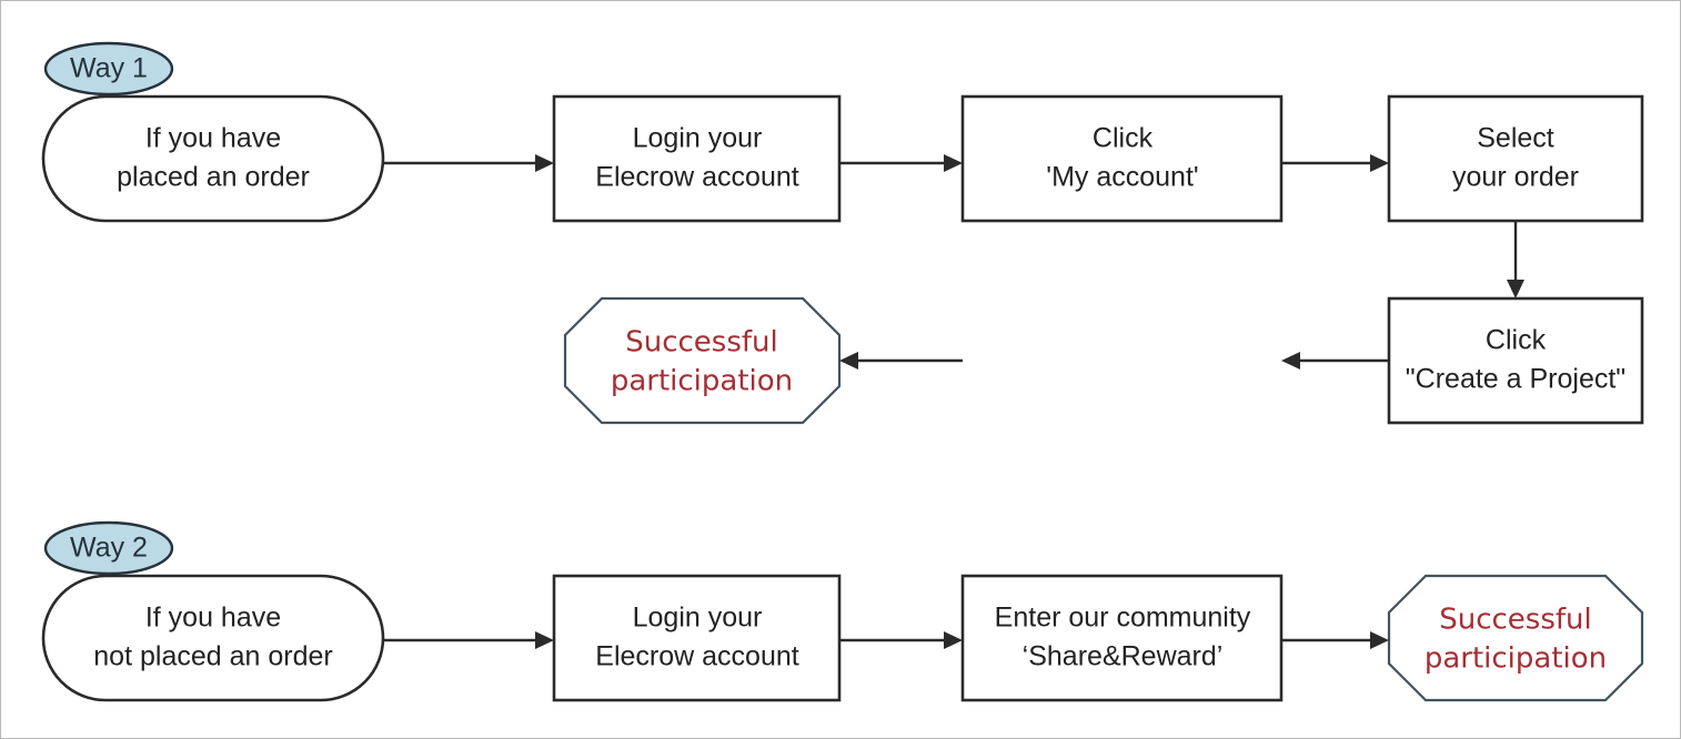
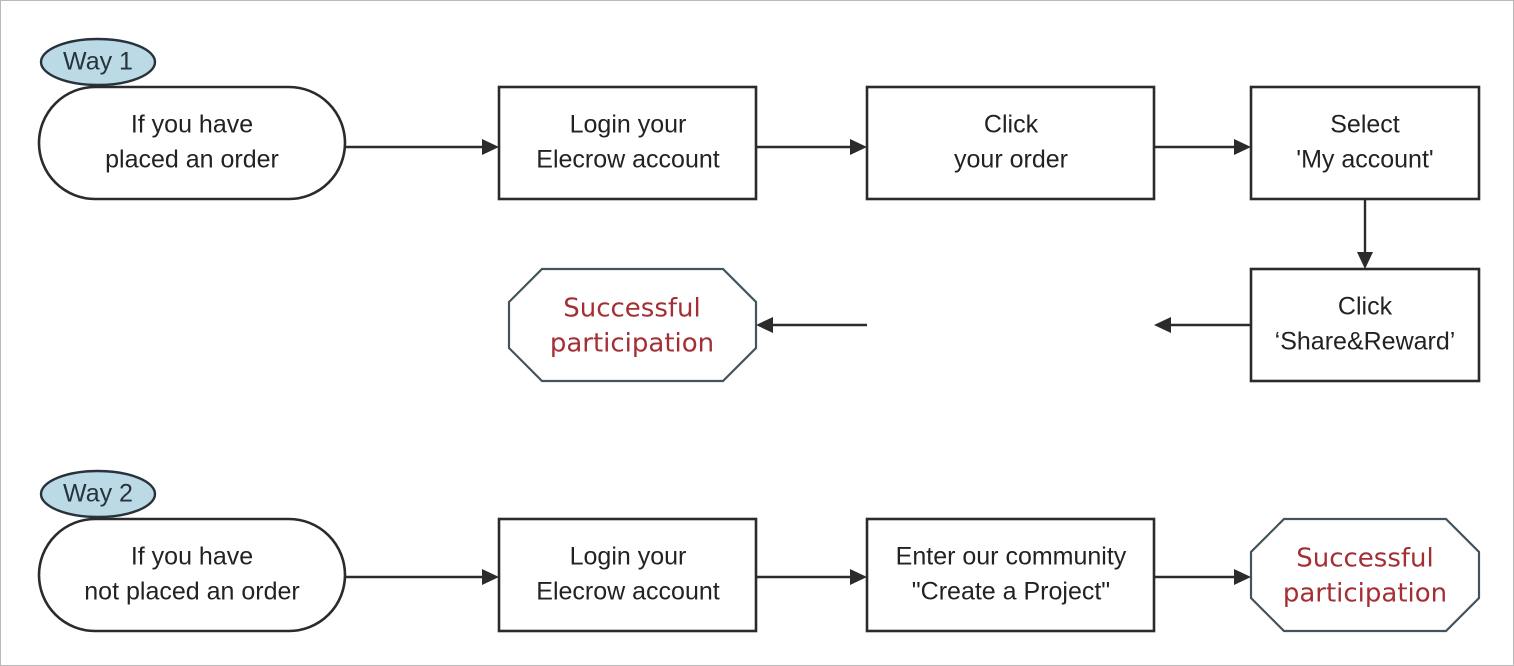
  Way 1
  If you have
  placed an order
  Login your
  Elecrow account
  Click
- 'My account'
+ your order
  Select
- your order
+ 'My account'
  Successful
  participation
  Click
- "Create a Project"
+ ‘Share&Reward’
  Way 2
  If you have
  not placed an order
  Login your
  Elecrow account
  Enter our community
- ‘Share&Reward’
+ "Create a Project"
  Successful
  participation
